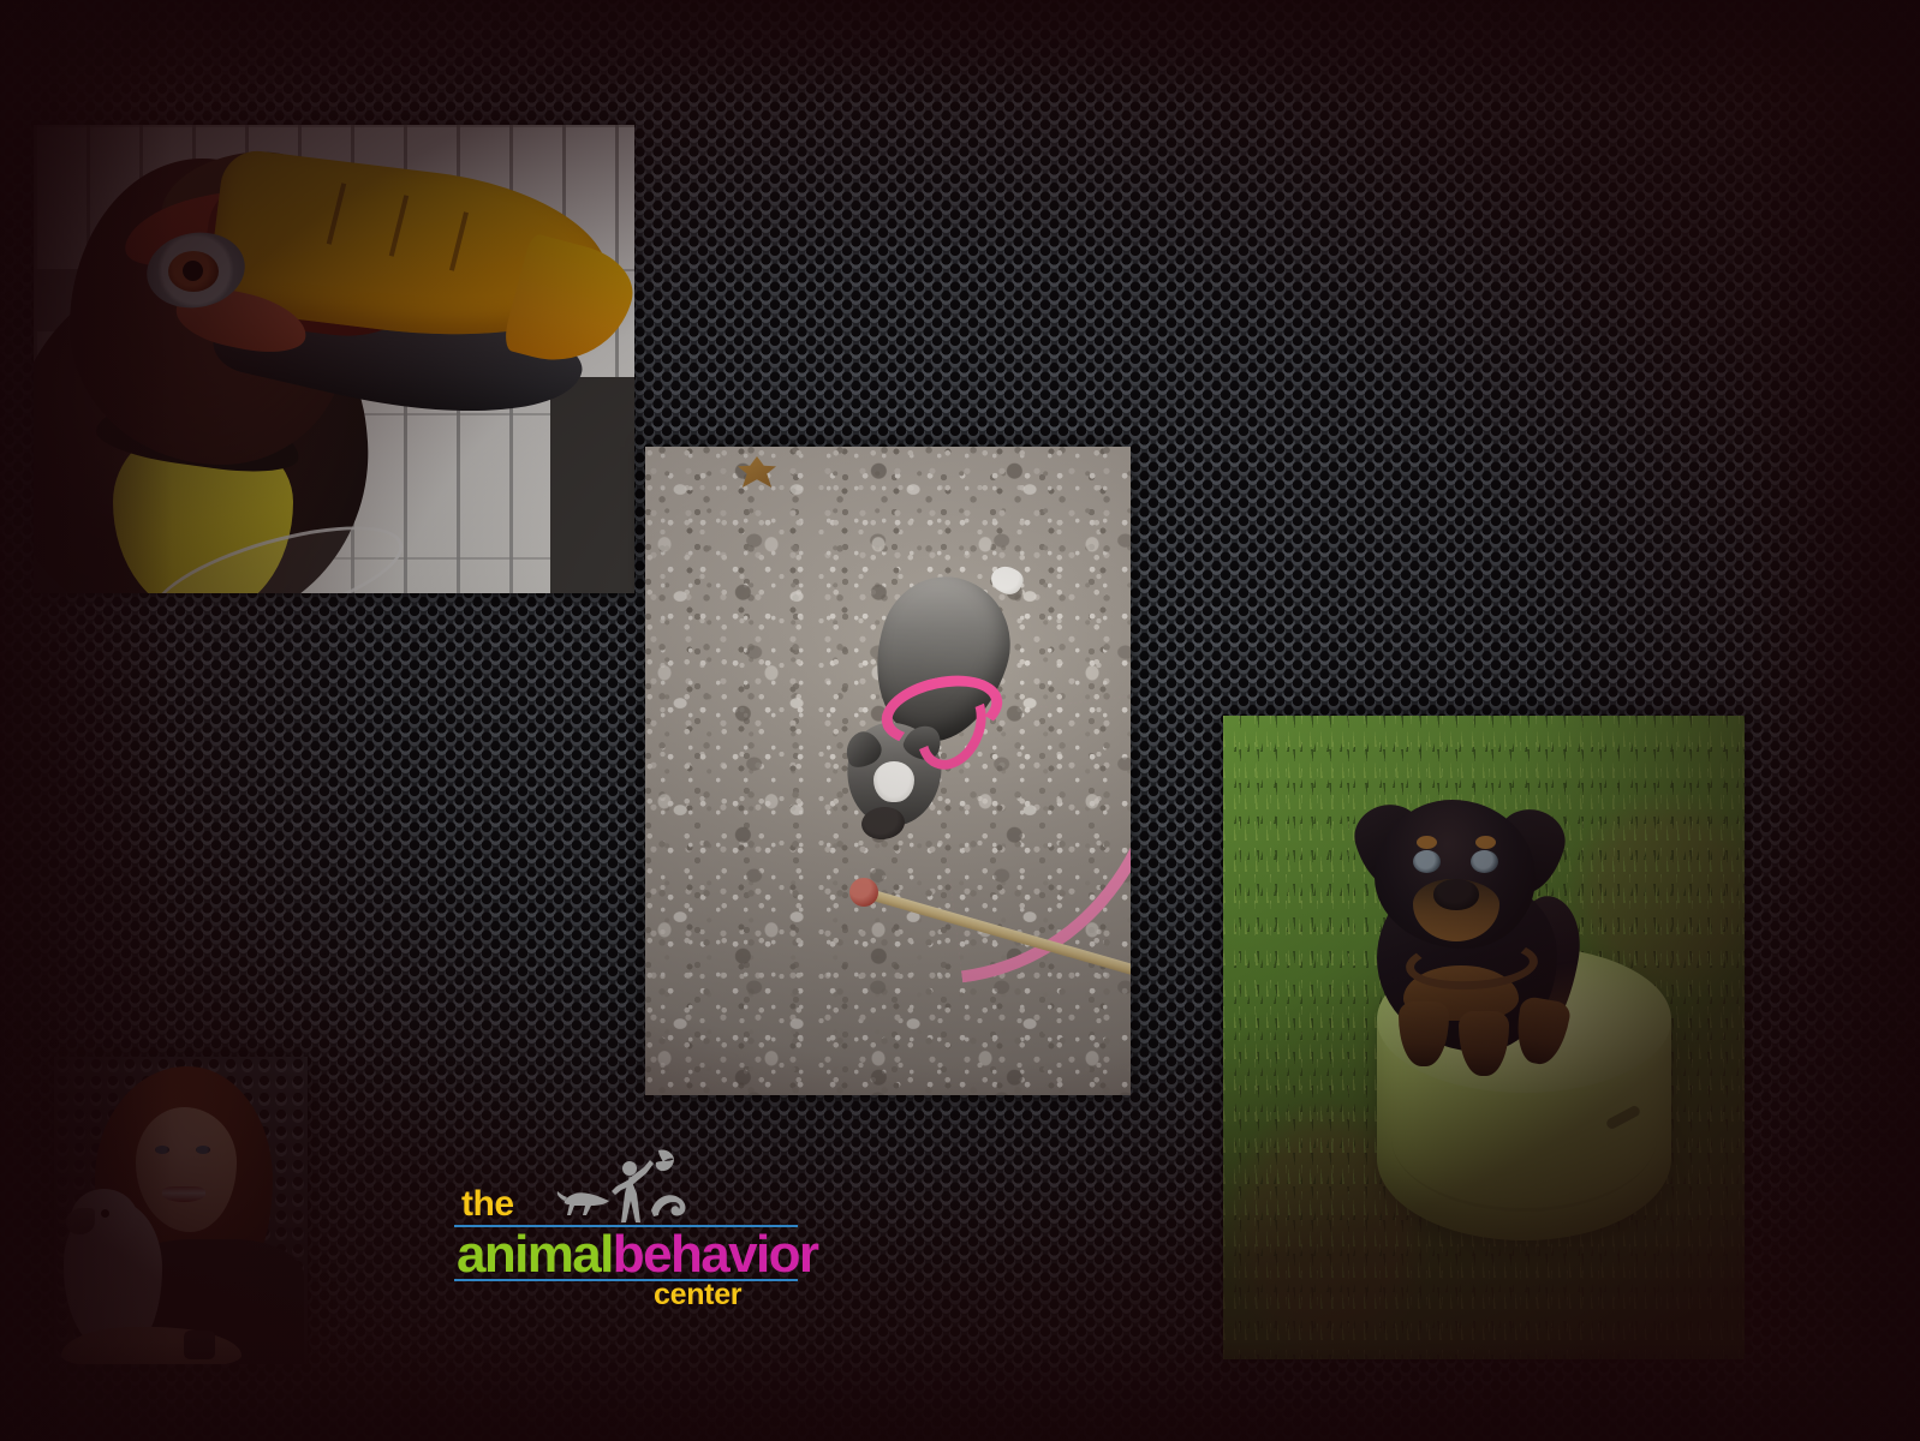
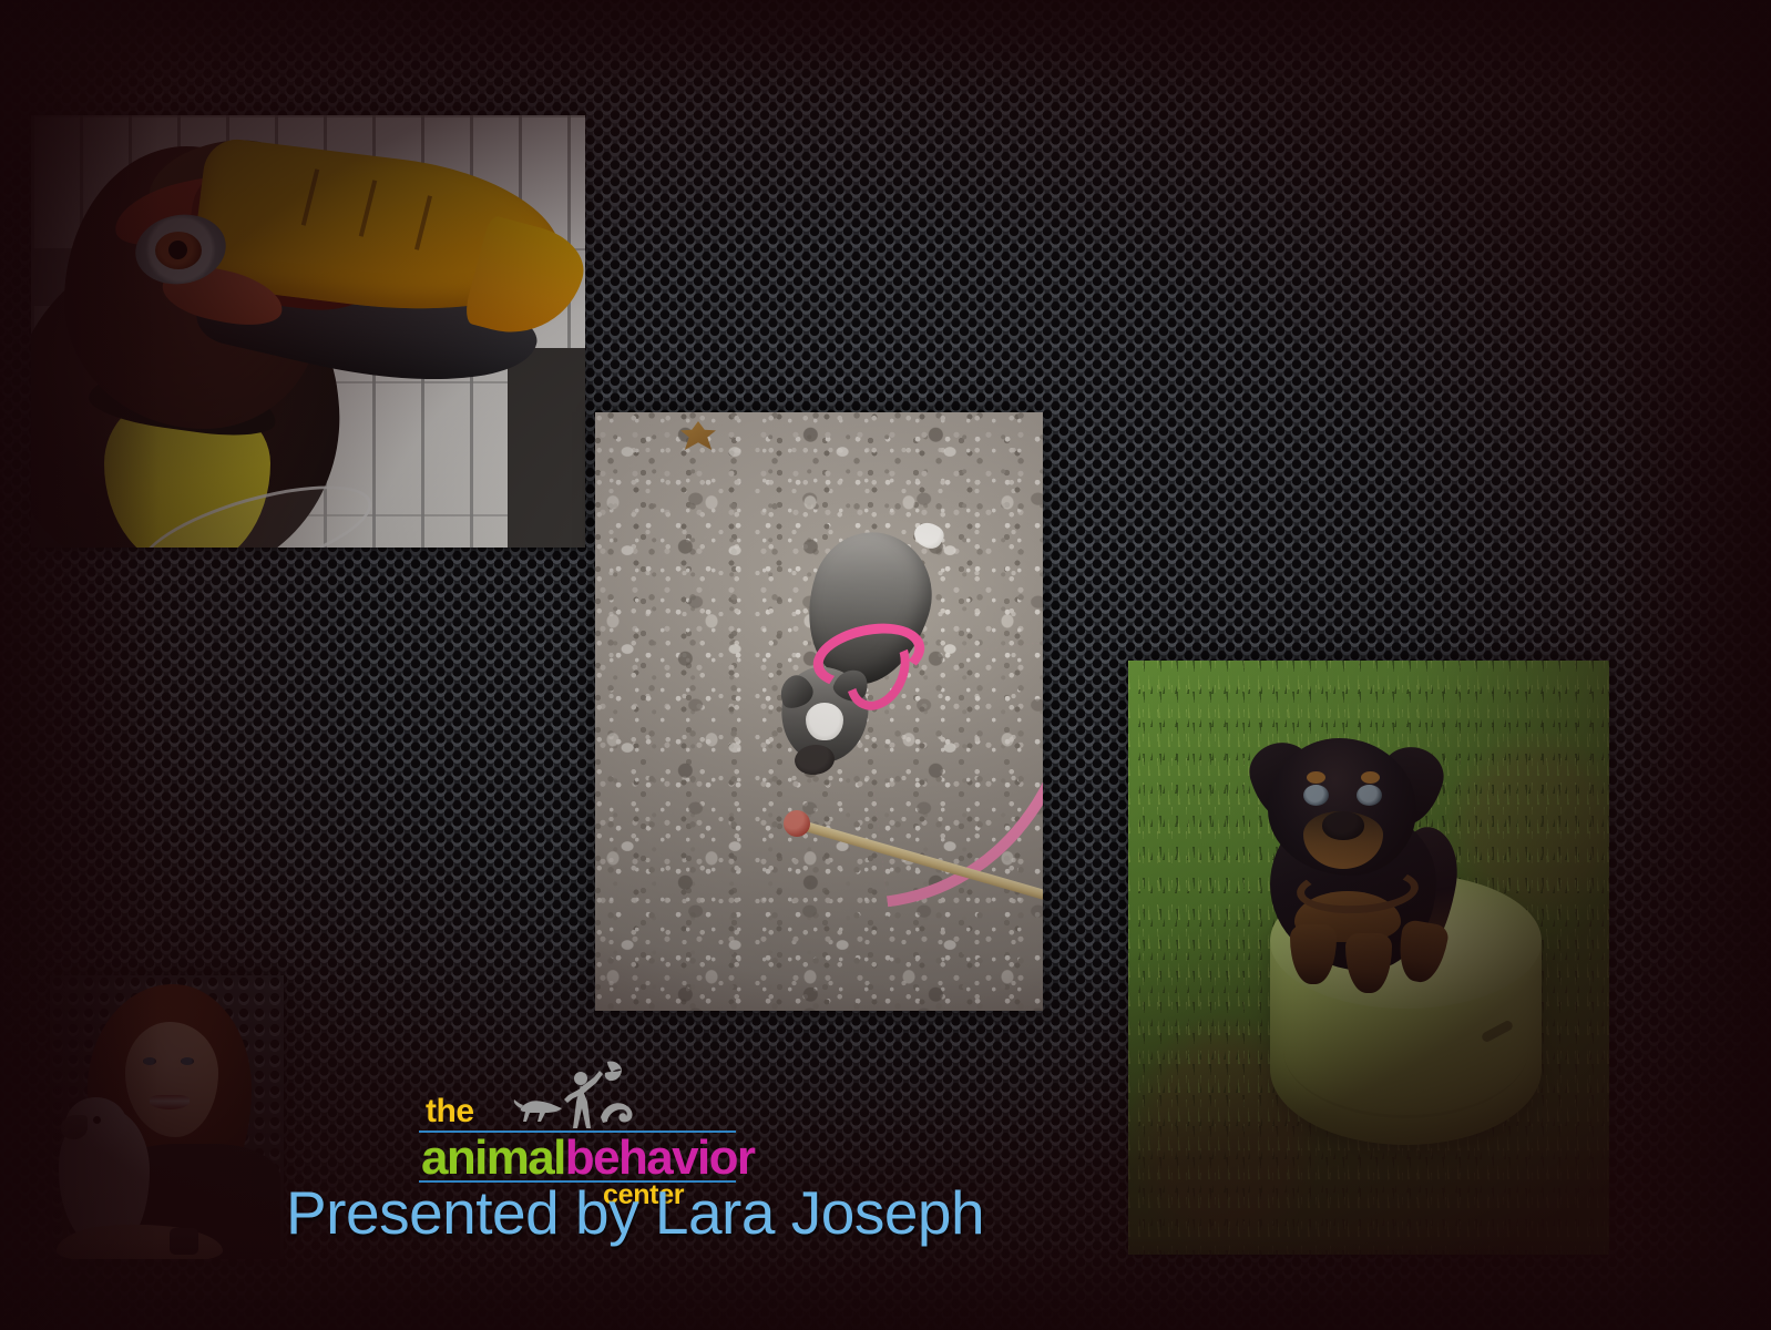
  the
  animalbehavior
  center
+ Presented by Lara Joseph
